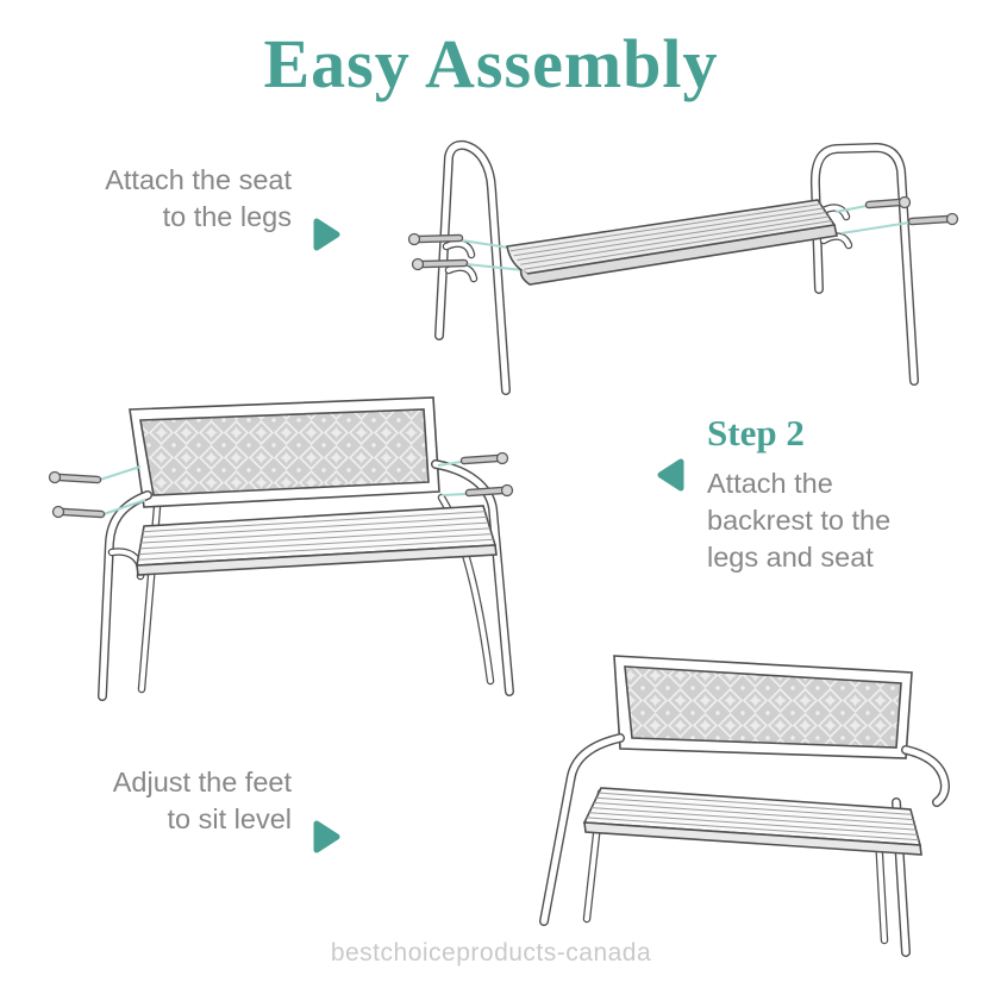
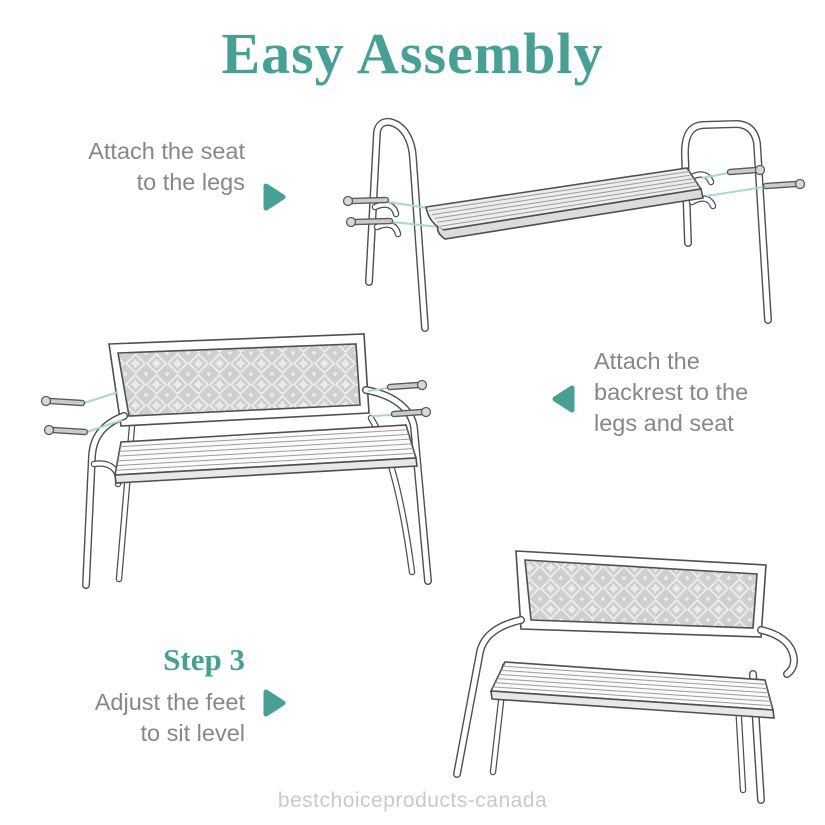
  Easy Assembly
  Attach the seat
  to the legs
- Step 2
  Attach the
  backrest to the
  legs and seat
+ Step 3
  Adjust the feet
  to sit level
  bestchoiceproducts-canada
